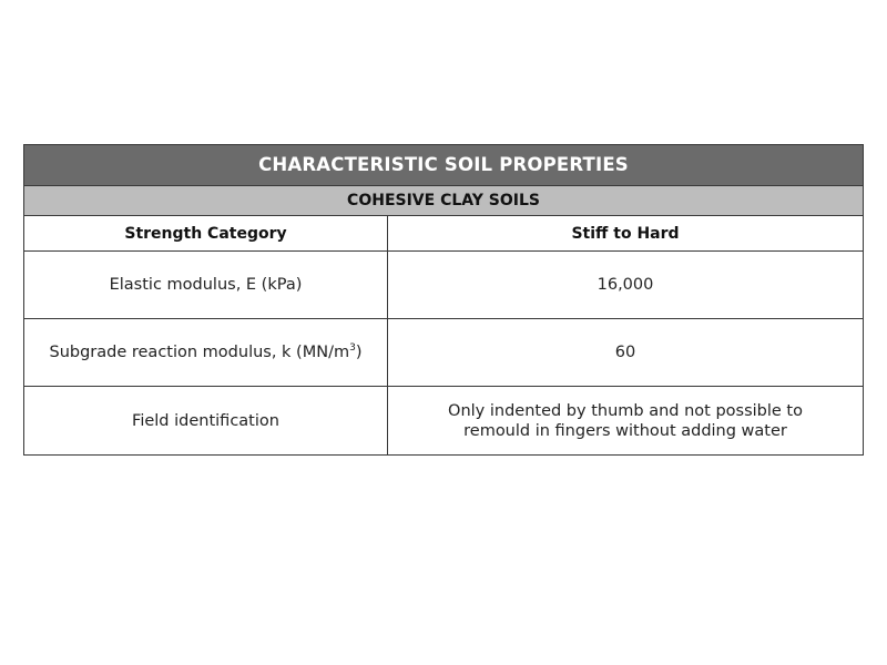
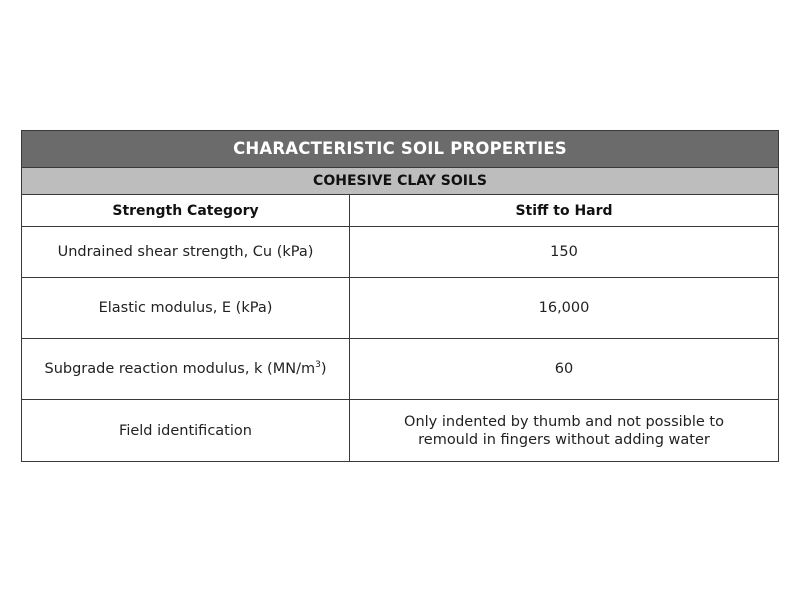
  CHARACTERISTIC SOIL PROPERTIES
  COHESIVE CLAY SOILS
  Strength Category	Stiff to Hard
+ Undrained shear strength, Cu (kPa)	150
  Elastic modulus, E (kPa)	16,000
  Subgrade reaction modulus, k (MN/m3)	60
  Field identification	Only indented by thumb and not possible to remould in fingers without adding water
